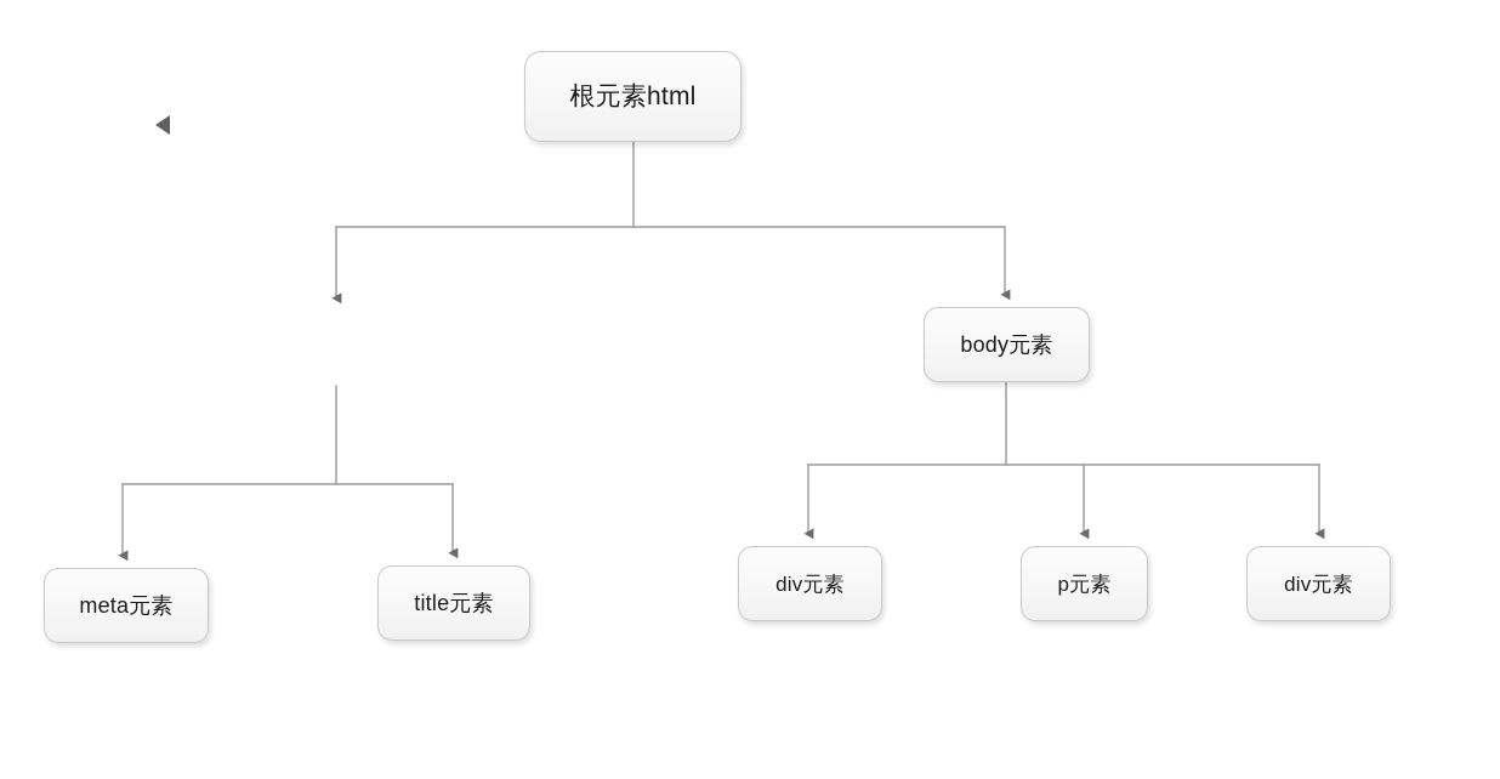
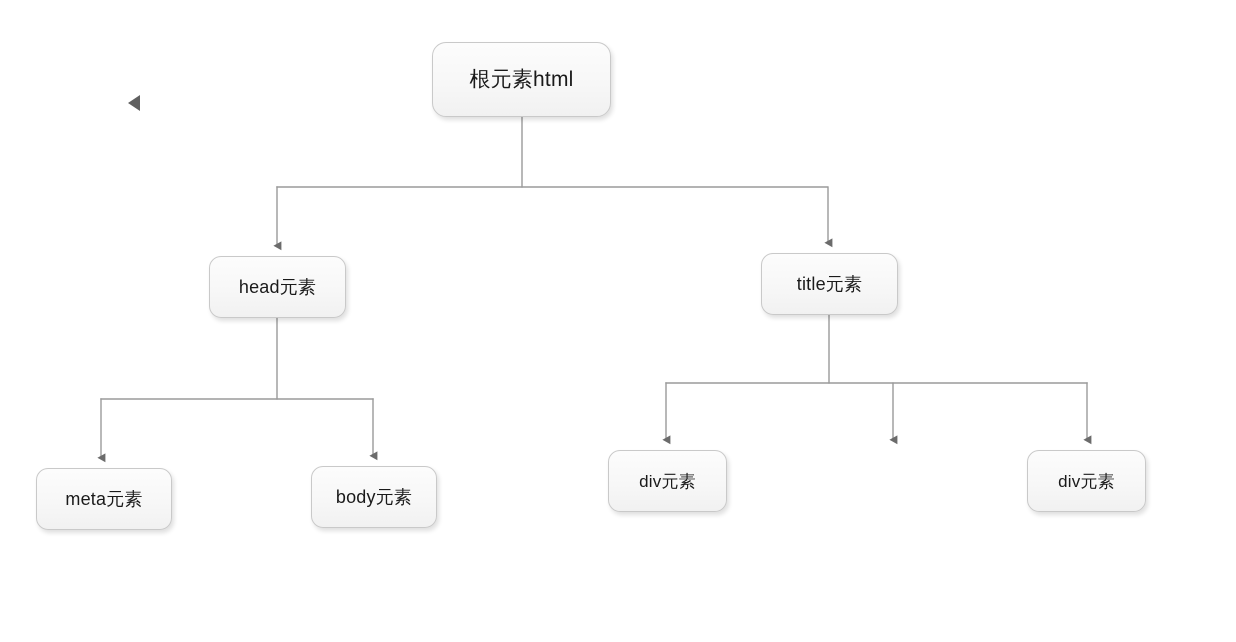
  根元素html
+ head元素
- body元素
+ title元素
  meta元素
- title元素
+ body元素
  div元素
- p元素
  div元素
